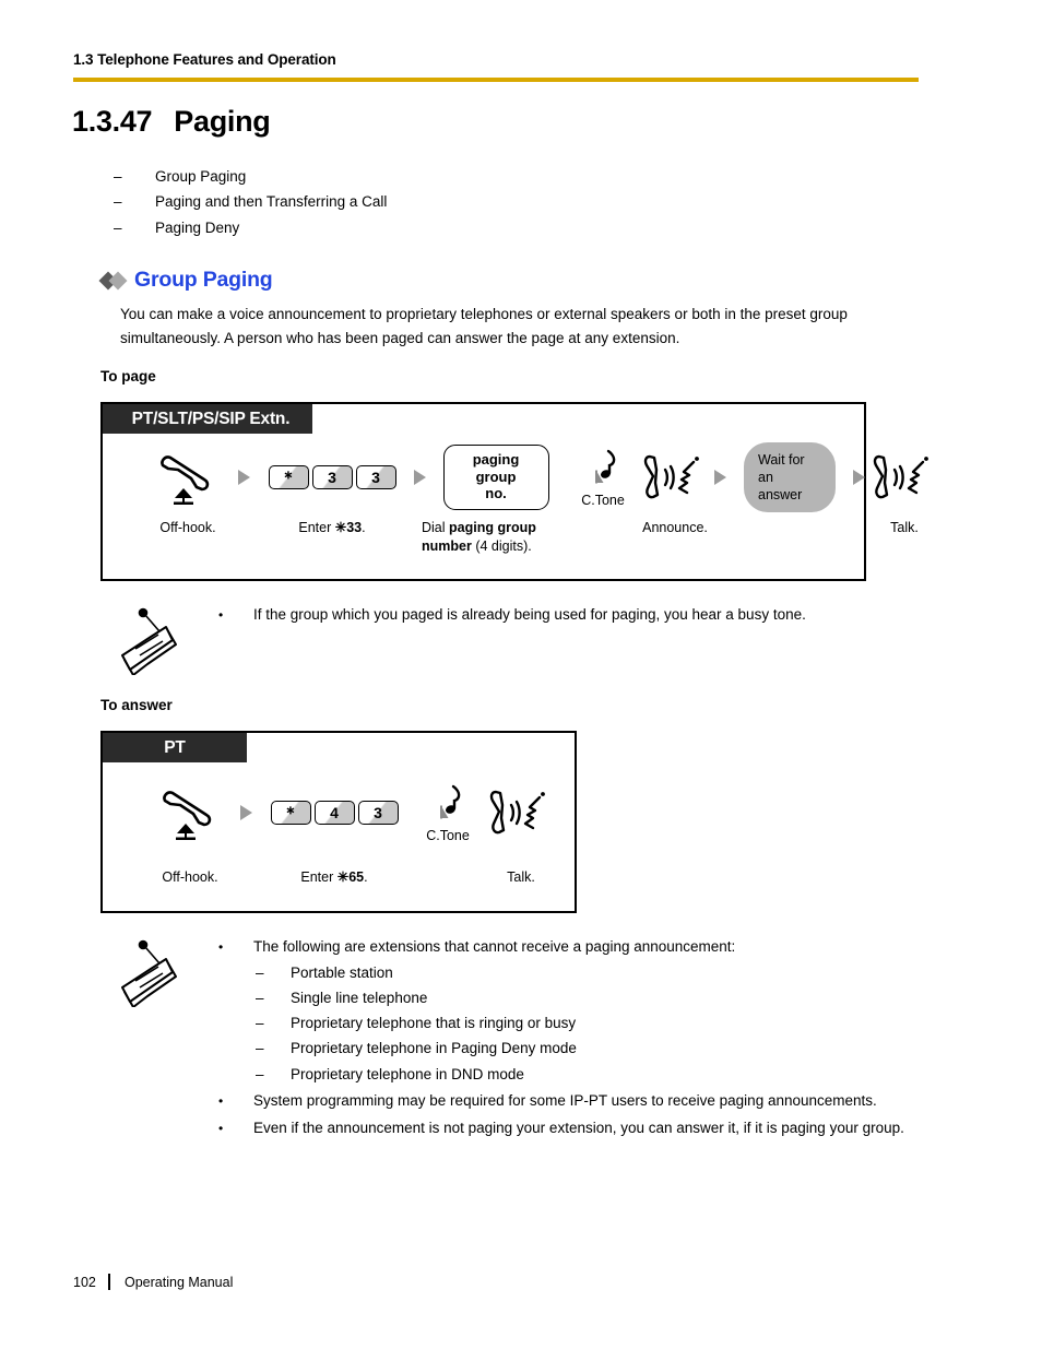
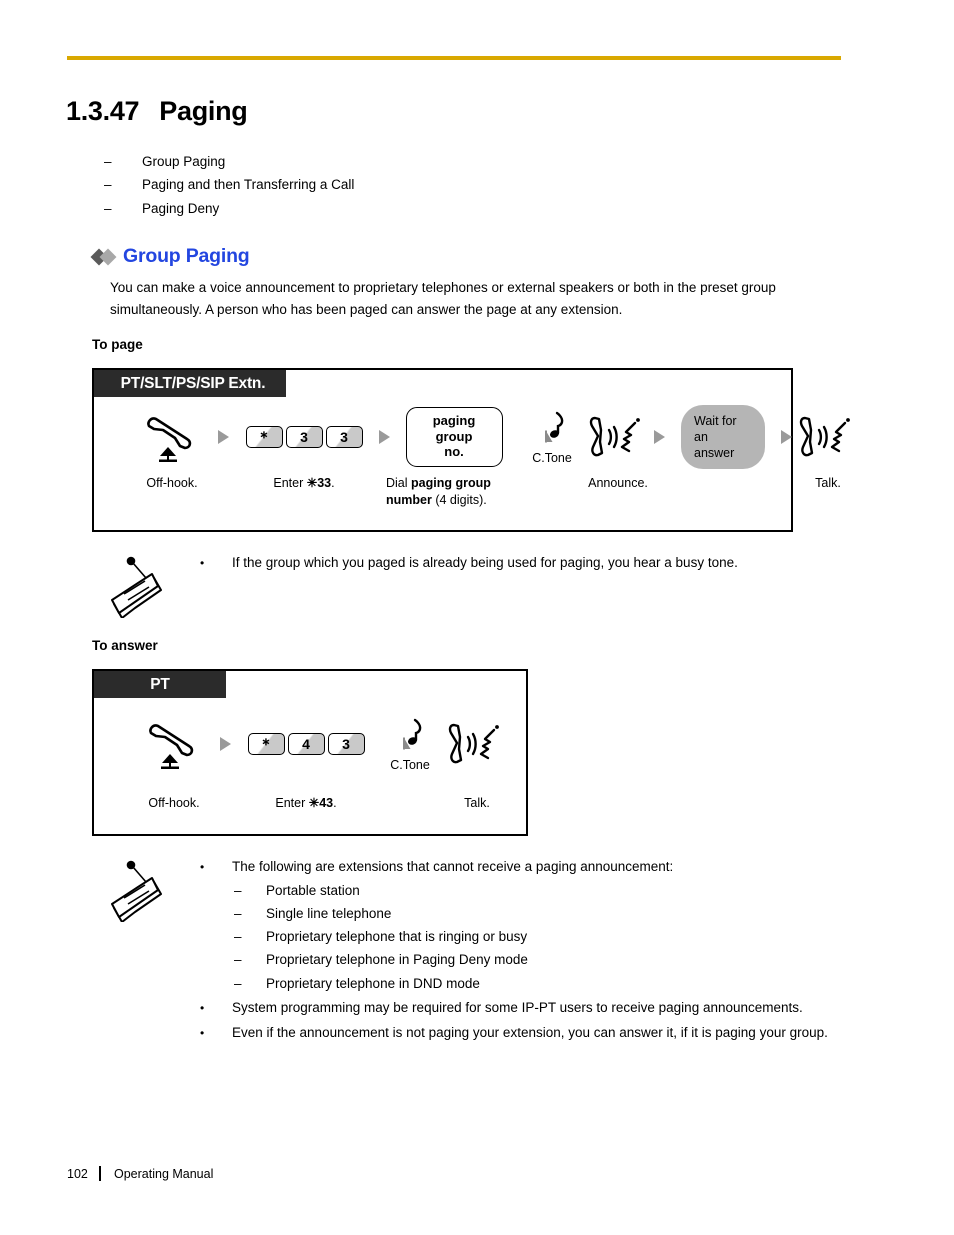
- 1.3 Telephone Features and Operation
  1.3.47 Paging
  –
  Group Paging
  –
  Paging and then Transferring a Call
  –
  Paging Deny
  Group Paging
  You can make a voice announcement to proprietary telephones or external speakers or both in the preset group simultaneously. A person who has been paged can answer the page at any extension.
  To page
  PT/SLT/PS/SIP Extn.
  Off-hook.
  ＊
  3
  3
  Enter ✳33.
  paging group
  no.
  Dial paging group number (4 digits).
  C.Tone
  Announce.
  Wait for an
  answer
  Talk.
  •
  If the group which you paged is already being used for paging, you hear a busy tone.
  To answer
  PT
  Off-hook.
  ＊
  4
  3
- Enter ✳65.
+ Enter ✳43.
  C.Tone
  Talk.
  •
  The following are extensions that cannot receive a paging announcement:
  –
  Portable station
  –
  Single line telephone
  –
  Proprietary telephone that is ringing or busy
  –
  Proprietary telephone in Paging Deny mode
  –
  Proprietary telephone in DND mode
  •
  System programming may be required for some IP-PT users to receive paging announcements.
  •
  Even if the announcement is not paging your extension, you can answer it, if it is paging your group.
  102
  Operating Manual
